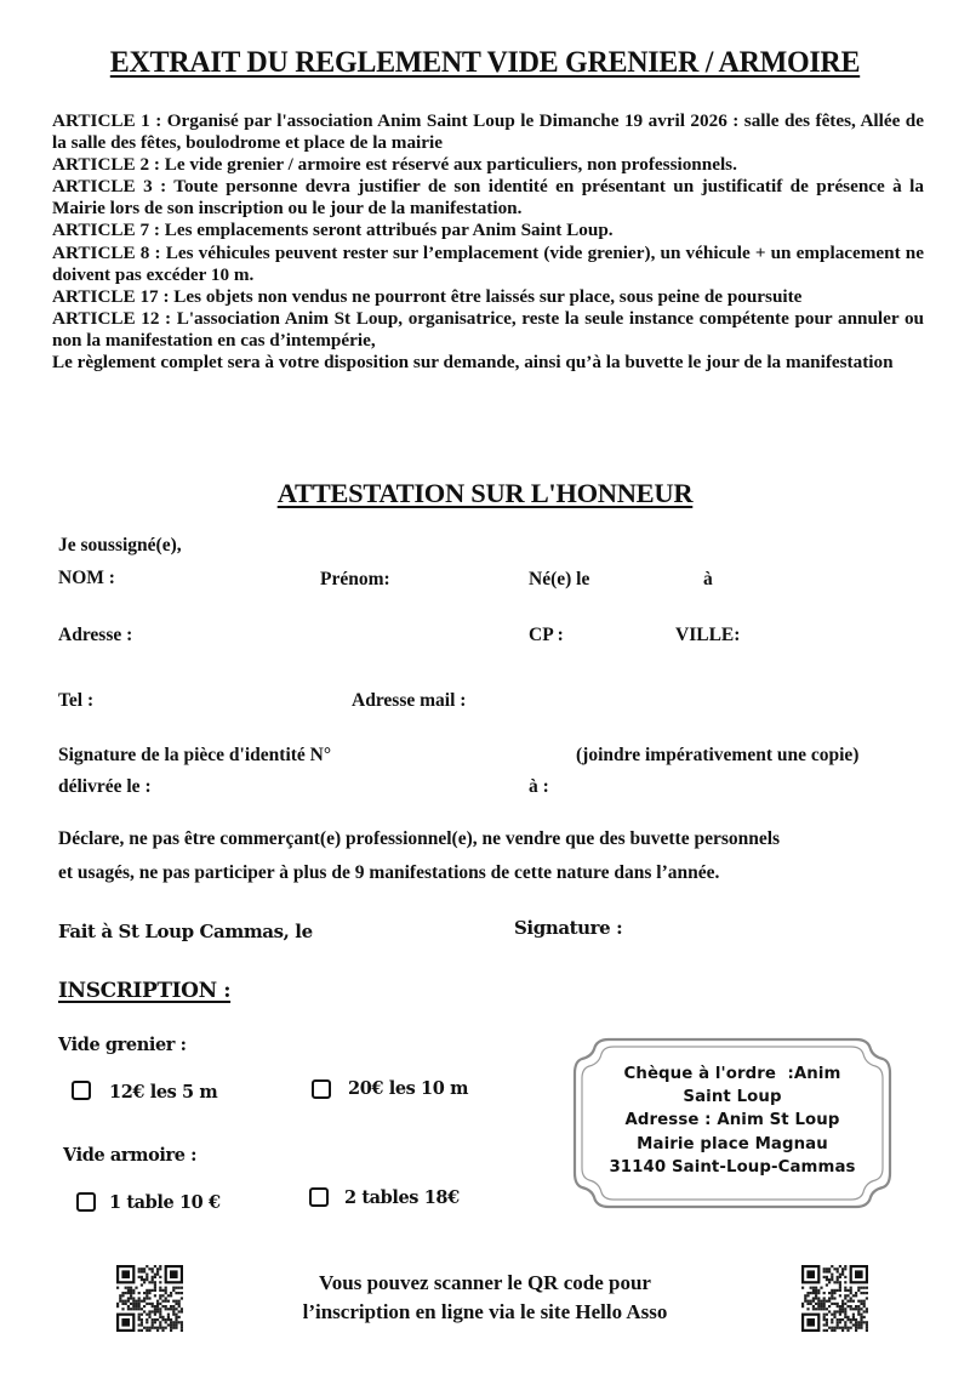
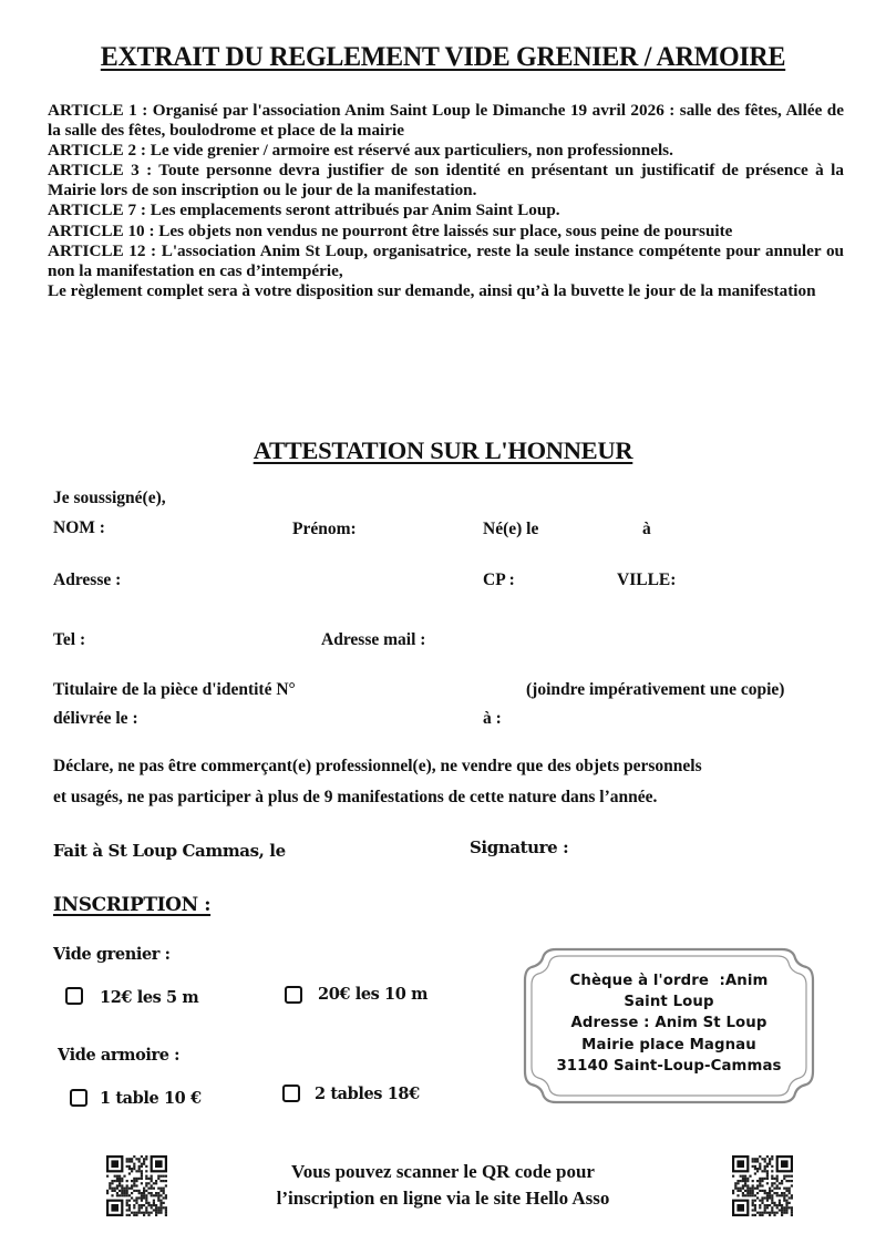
  EXTRAIT DU REGLEMENT VIDE GRENIER / ARMOIRE
  ARTICLE 1 : Organisé par l'association Anim Saint Loup le Dimanche 19 avril 2026 : salle des fêtes, Allée de la salle des fêtes, boulodrome et place de la mairie
  ARTICLE 2 : Le vide grenier / armoire est réservé aux particuliers, non professionnels.
  ARTICLE 3 : Toute personne devra justifier de son identité en présentant un justificatif de présence à la Mairie lors de son inscription ou le jour de la manifestation.
  ARTICLE 7 : Les emplacements seront attribués par Anim Saint Loup.
- ARTICLE 8 : Les véhicules peuvent rester sur l’emplacement (vide grenier), un véhicule + un emplacement ne doivent pas excéder 10 m.
- ARTICLE 17 : Les objets non vendus ne pourront être laissés sur place, sous peine de poursuite
+ ARTICLE 10 : Les objets non vendus ne pourront être laissés sur place, sous peine de poursuite
  ARTICLE 12 : L'association Anim St Loup, organisatrice, reste la seule instance compétente pour annuler ou non la manifestation en cas d’intempérie,
  Le règlement complet sera à votre disposition sur demande, ainsi qu’à la buvette le jour de la manifestation
  ATTESTATION SUR L'HONNEUR
  Je soussigné(e),
  NOM :
  Prénom:
  Né(e) le
  à
  Adresse :
  CP :
  VILLE:
  Tel :
  Adresse mail :
- Signature de la pièce d'identité N°
+ Titulaire de la pièce d'identité N°
  (joindre impérativement une copie)
  délivrée le :
  à :
- Déclare, ne pas être commerçant(e) professionnel(e), ne vendre que des buvette personnels
+ Déclare, ne pas être commerçant(e) professionnel(e), ne vendre que des objets personnels
  et usagés, ne pas participer à plus de 9 manifestations de cette nature dans l’année.
  Fait à St Loup Cammas, le
  Signature :
  INSCRIPTION :
  Vide grenier :
  12€ les 5 m
  20€ les 10 m
  Vide armoire :
  1 table 10 €
  2 tables 18€
  Chèque à l'ordre :Anim
  Saint Loup
  Adresse : Anim St Loup
  Mairie place Magnau
  31140 Saint-Loup-Cammas
  Vous pouvez scanner le QR code pour
  l’inscription en ligne via le site Hello Asso
